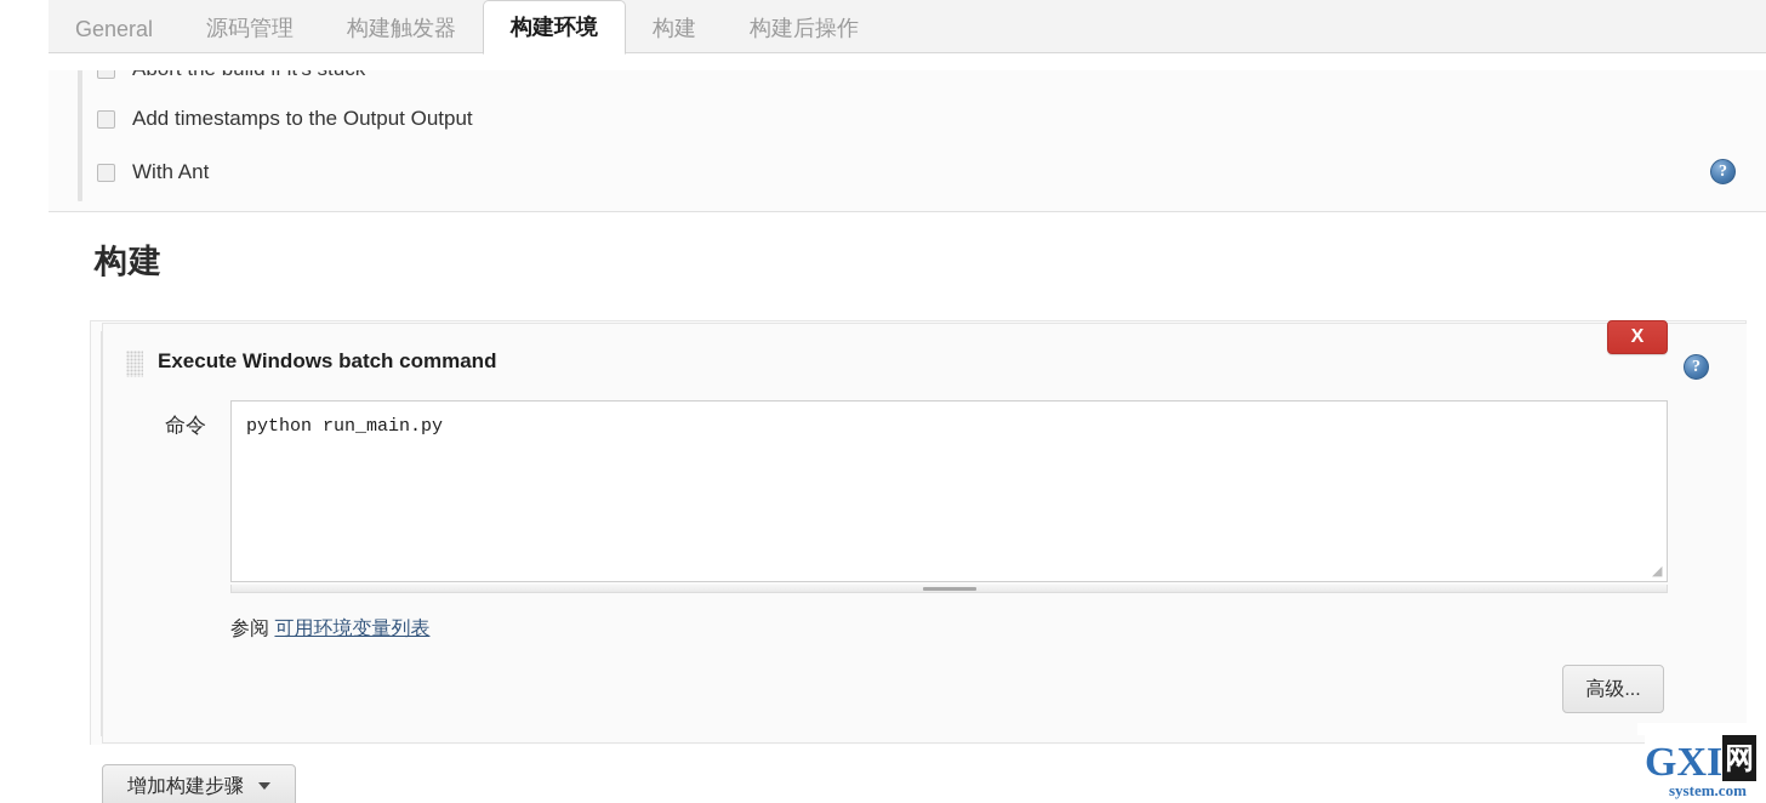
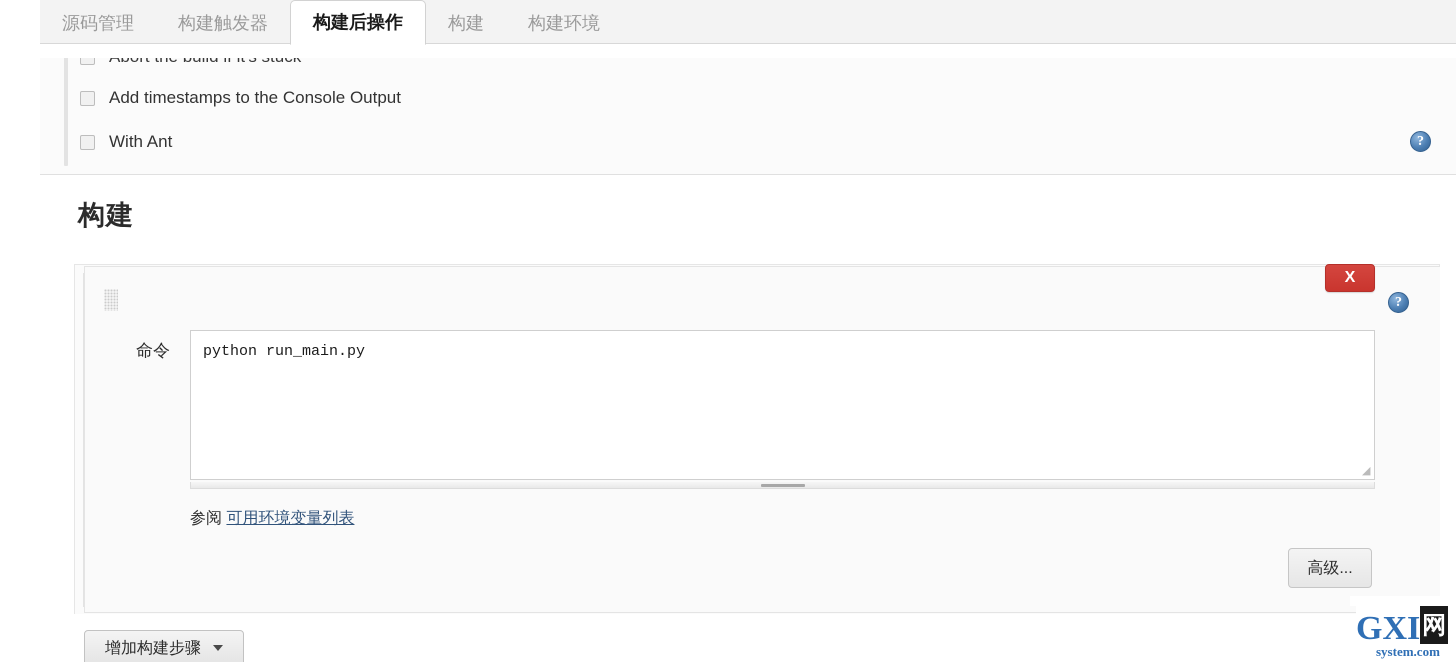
- General
  源码管理
  构建触发器
- 构建环境
+ 构建后操作
  构建
- 构建后操作
+ 构建环境
- Add timestamps to the Output Output
+ Add timestamps to the Console Output
  With Ant
  ?
  构建
- Execute Windows batch command
  X
  ?
  命令
  python run_main.py
  ◢
  参阅 可用环境变量列表
  高级...
  增加构建步骤
  GXI网
  system.com
